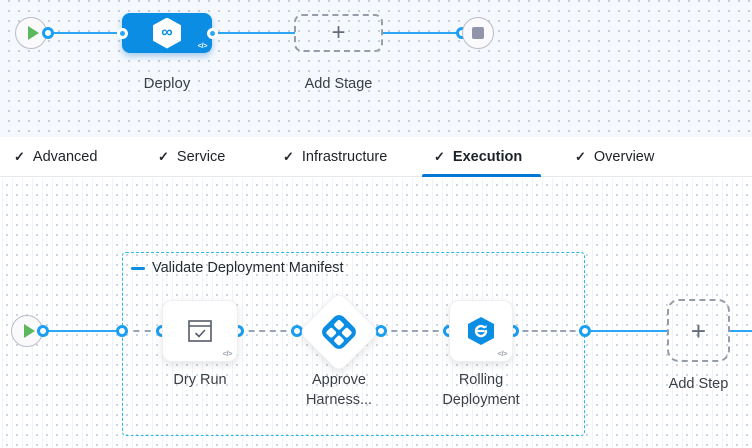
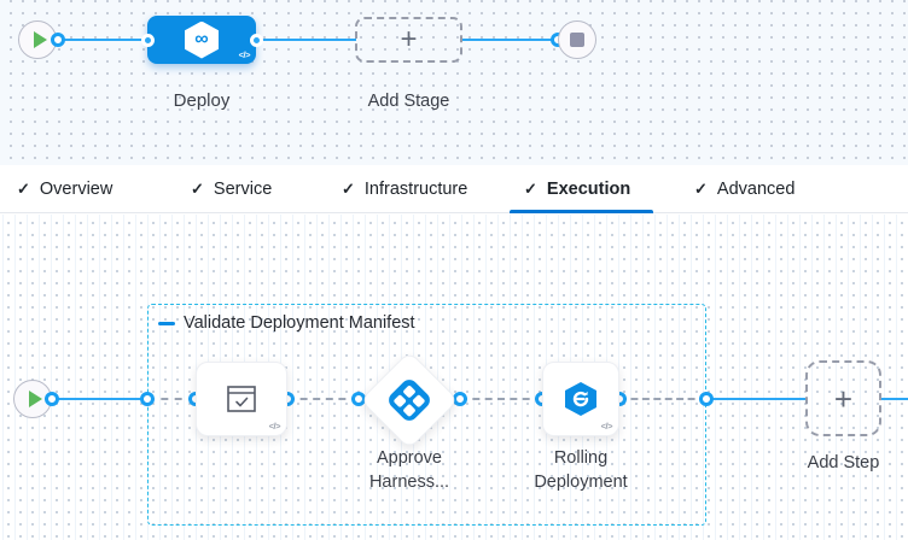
  ∞
  </>
  Deploy
  +
  Add Stage
  ✓
- Advanced
+ Overview
  ✓
  Service
  ✓
  Infrastructure
  ✓
  Execution
  ✓
- Overview
+ Advanced
  Validate Deployment Manifest
  </>
- Dry Run
  Approve Harness...
  </>
  Rolling Deployment
  +
  Add Step
